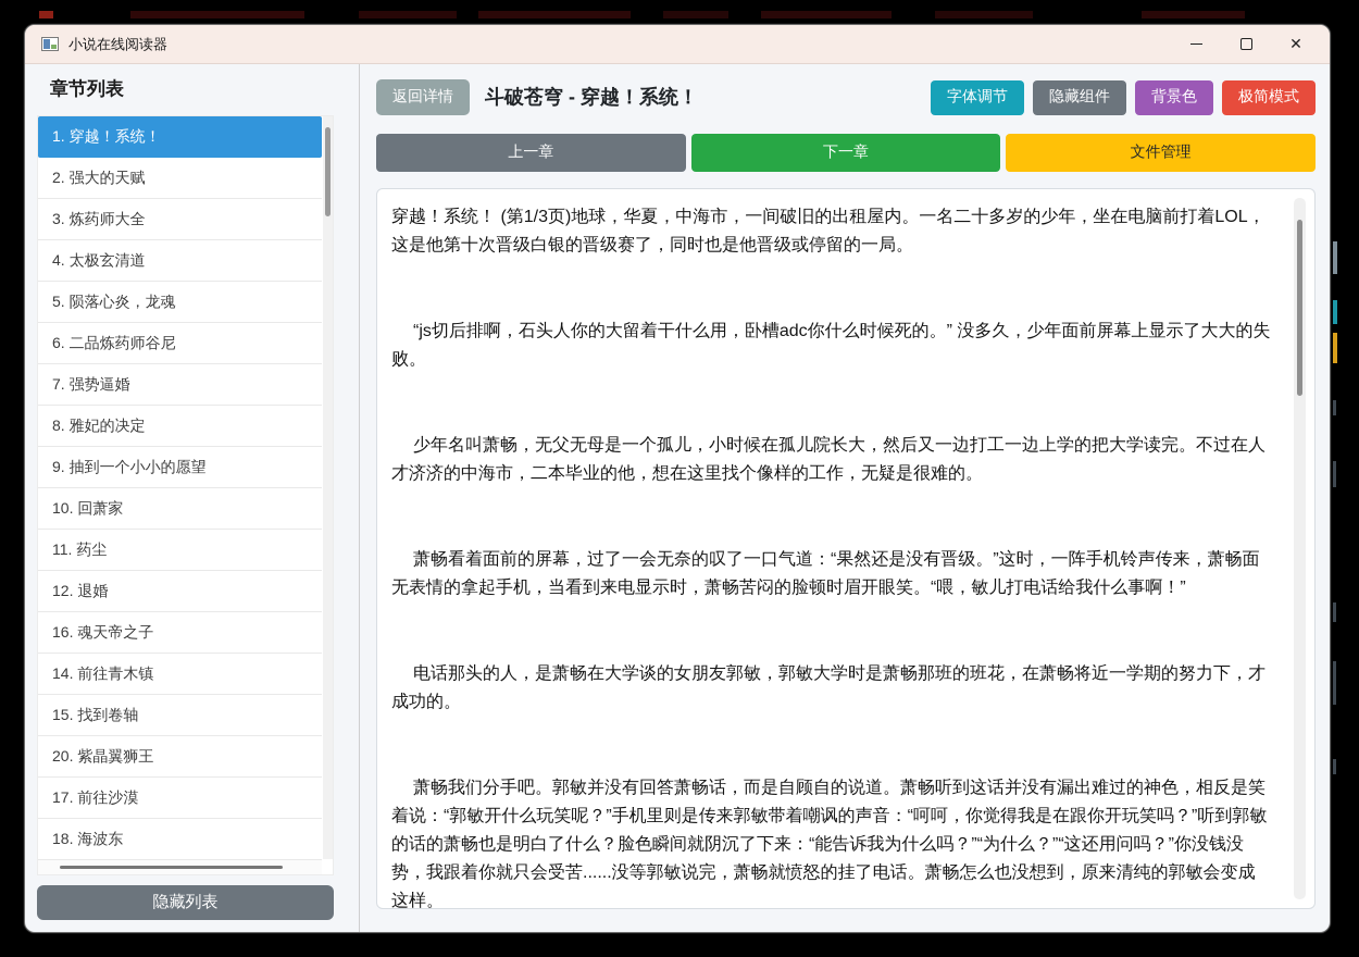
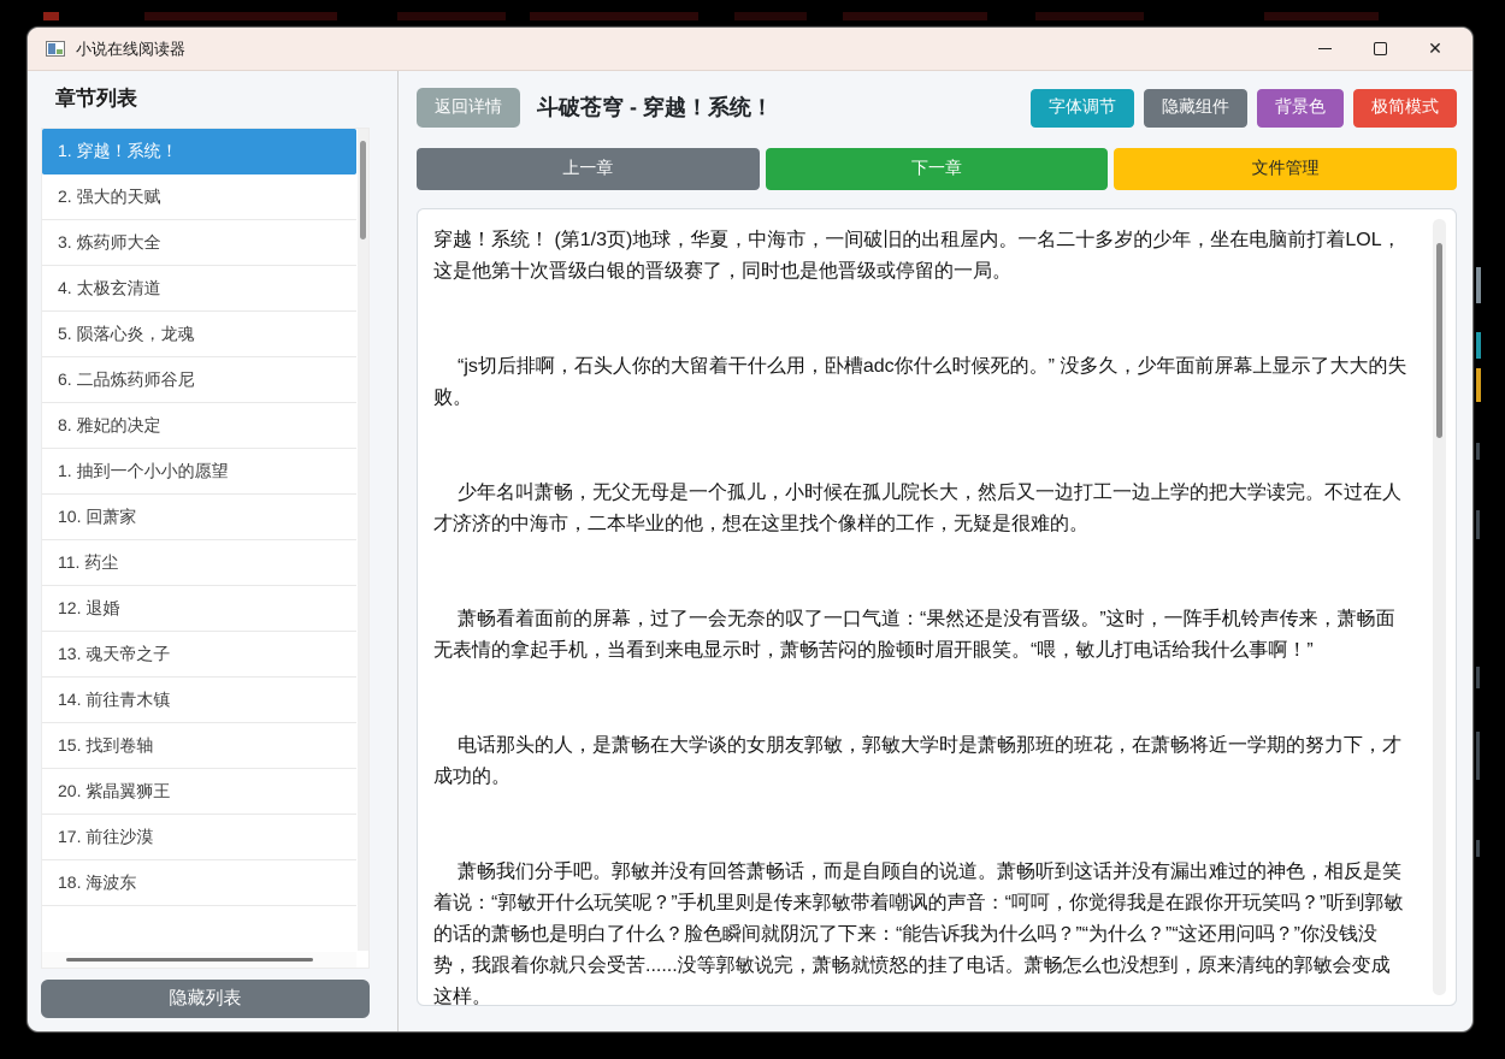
  小说在线阅读器
  章节列表
  1. 穿越！系统！
  2. 强大的天赋
  3. 炼药师大全
  4. 太极玄清道
  5. 陨落心炎，龙魂
  6. 二品炼药师谷尼
- 7. 强势逼婚
  8. 雅妃的决定
- 9. 抽到一个小小的愿望
+ 1. 抽到一个小小的愿望
  10. 回萧家
  11. 药尘
  12. 退婚
- 16. 魂天帝之子
+ 13. 魂天帝之子
  14. 前往青木镇
  15. 找到卷轴
  20. 紫晶翼狮王
  17. 前往沙漠
  18. 海波东
  隐藏列表
  返回详情
  斗破苍穹 - 穿越！系统！
  字体调节
  隐藏组件
  背景色
  极简模式
  上一章
  下一章
  文件管理
  穿越！系统！ (第1/3页)地球，华夏，中海市，一间破旧的出租屋内。一名二十多岁的少年，坐在电脑前打着LOL，这是他第十次晋级白银的晋级赛了，同时也是他晋级或停留的一局。
  “js切后排啊，石头人你的大留着干什么用，卧槽adc你什么时候死的。” 没多久，少年面前屏幕上显示了大大的失败。
  少年名叫萧畅，无父无母是一个孤儿，小时候在孤儿院长大，然后又一边打工一边上学的把大学读完。不过在人才济济的中海市，二本毕业的他，想在这里找个像样的工作，无疑是很难的。
  萧畅看着面前的屏幕，过了一会无奈的叹了一口气道：“果然还是没有晋级。”这时，一阵手机铃声传来，萧畅面无表情的拿起手机，当看到来电显示时，萧畅苦闷的脸顿时眉开眼笑。“喂，敏儿打电话给我什么事啊！”
  电话那头的人，是萧畅在大学谈的女朋友郭敏，郭敏大学时是萧畅那班的班花，在萧畅将近一学期的努力下，才成功的。
  萧畅我们分手吧。郭敏并没有回答萧畅话，而是自顾自的说道。萧畅听到这话并没有漏出难过的神色，相反是笑着说：“郭敏开什么玩笑呢？”手机里则是传来郭敏带着嘲讽的声音：“呵呵，你觉得我是在跟你开玩笑吗？”听到郭敏的话的萧畅也是明白了什么？脸色瞬间就阴沉了下来：“能告诉我为什么吗？”“为什么？”“这还用问吗？”你没钱没势，我跟着你就只会受苦......没等郭敏说完，萧畅就愤怒的挂了电话。萧畅怎么也没想到，原来清纯的郭敏会变成这样。
